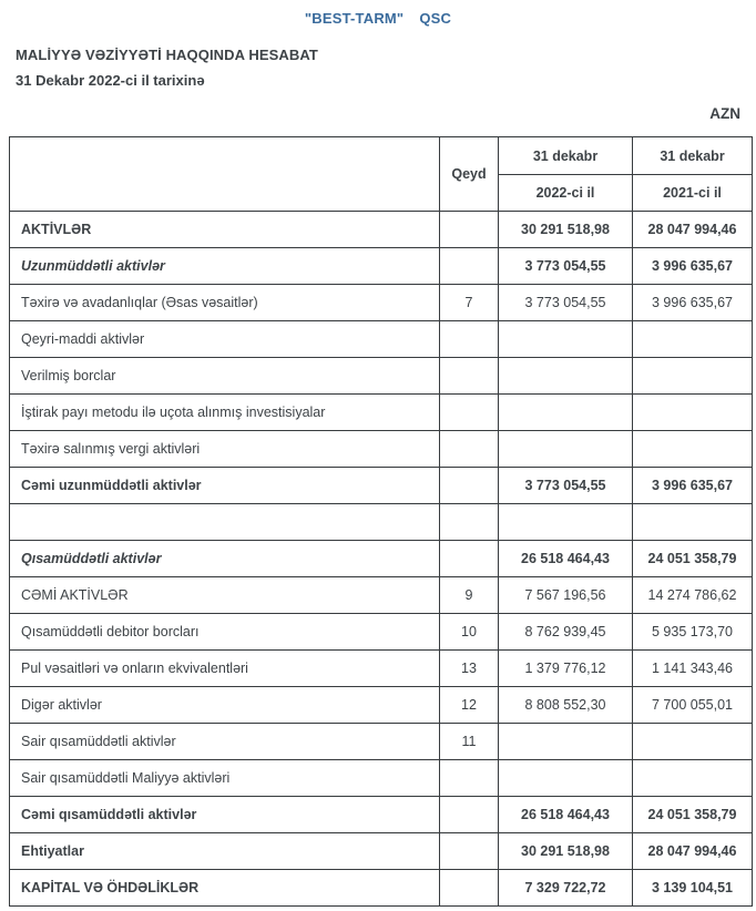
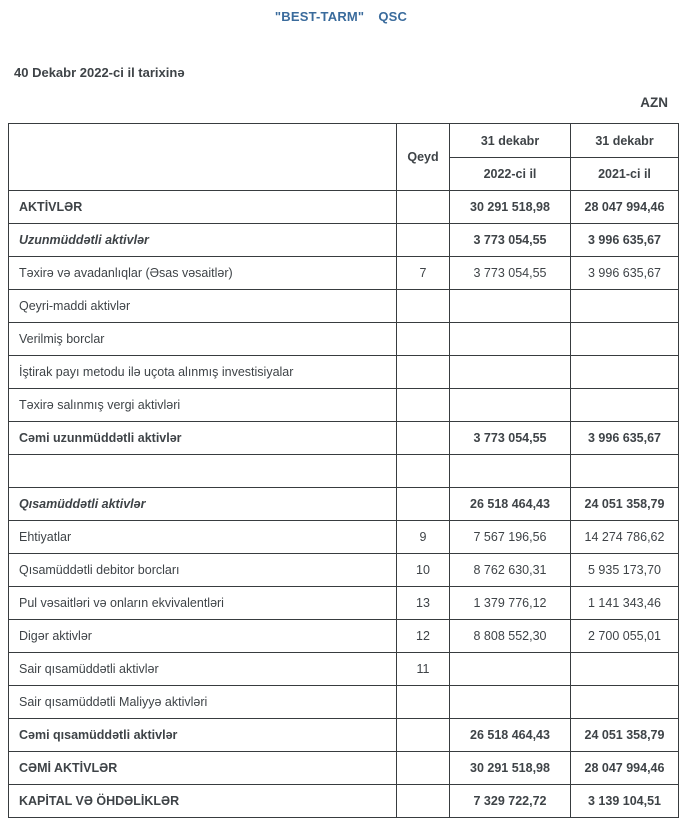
  "BEST-TARM" QSC
- MALİYYƏ VƏZİYYƏTİ HAQQINDA HESABAT
- 31 Dekabr 2022-ci il tarixinə
+ 40 Dekabr 2022-ci il tarixinə
  AZN
  	Qeyd	31 dekabr	31 dekabr
  2022-ci il	2021-ci il
  AKTİVLƏR		30 291 518,98	28 047 994,46
  Uzunmüddətli aktivlər		3 773 054,55	3 996 635,67
  Təxirə və avadanlıqlar (Əsas vəsaitlər)	7	3 773 054,55	3 996 635,67
  Qeyri-maddi aktivlər
  Verilmiş borclar
  İştirak payı metodu ilə uçota alınmış investisiyalar
  Təxirə salınmış vergi aktivləri
  Cəmi uzunmüddətli aktivlər		3 773 054,55	3 996 635,67
  Qısamüddətli aktivlər		26 518 464,43	24 051 358,79
- CƏMİ AKTİVLƏR	9	7 567 196,56	14 274 786,62
+ Ehtiyatlar	9	7 567 196,56	14 274 786,62
- Qısamüddətli debitor borcları	10	8 762 939,45	5 935 173,70
+ Qısamüddətli debitor borcları	10	8 762 630,31	5 935 173,70
  Pul vəsaitləri və onların ekvivalentləri	13	1 379 776,12	1 141 343,46
- Digər aktivlər	12	8 808 552,30	7 700 055,01
+ Digər aktivlər	12	8 808 552,30	2 700 055,01
  Sair qısamüddətli aktivlər	11
  Sair qısamüddətli Maliyyə aktivləri
  Cəmi qısamüddətli aktivlər		26 518 464,43	24 051 358,79
- Ehtiyatlar		30 291 518,98	28 047 994,46
+ CƏMİ AKTİVLƏR		30 291 518,98	28 047 994,46
  KAPİTAL VƏ ÖHDƏLİKLƏR		7 329 722,72	3 139 104,51
